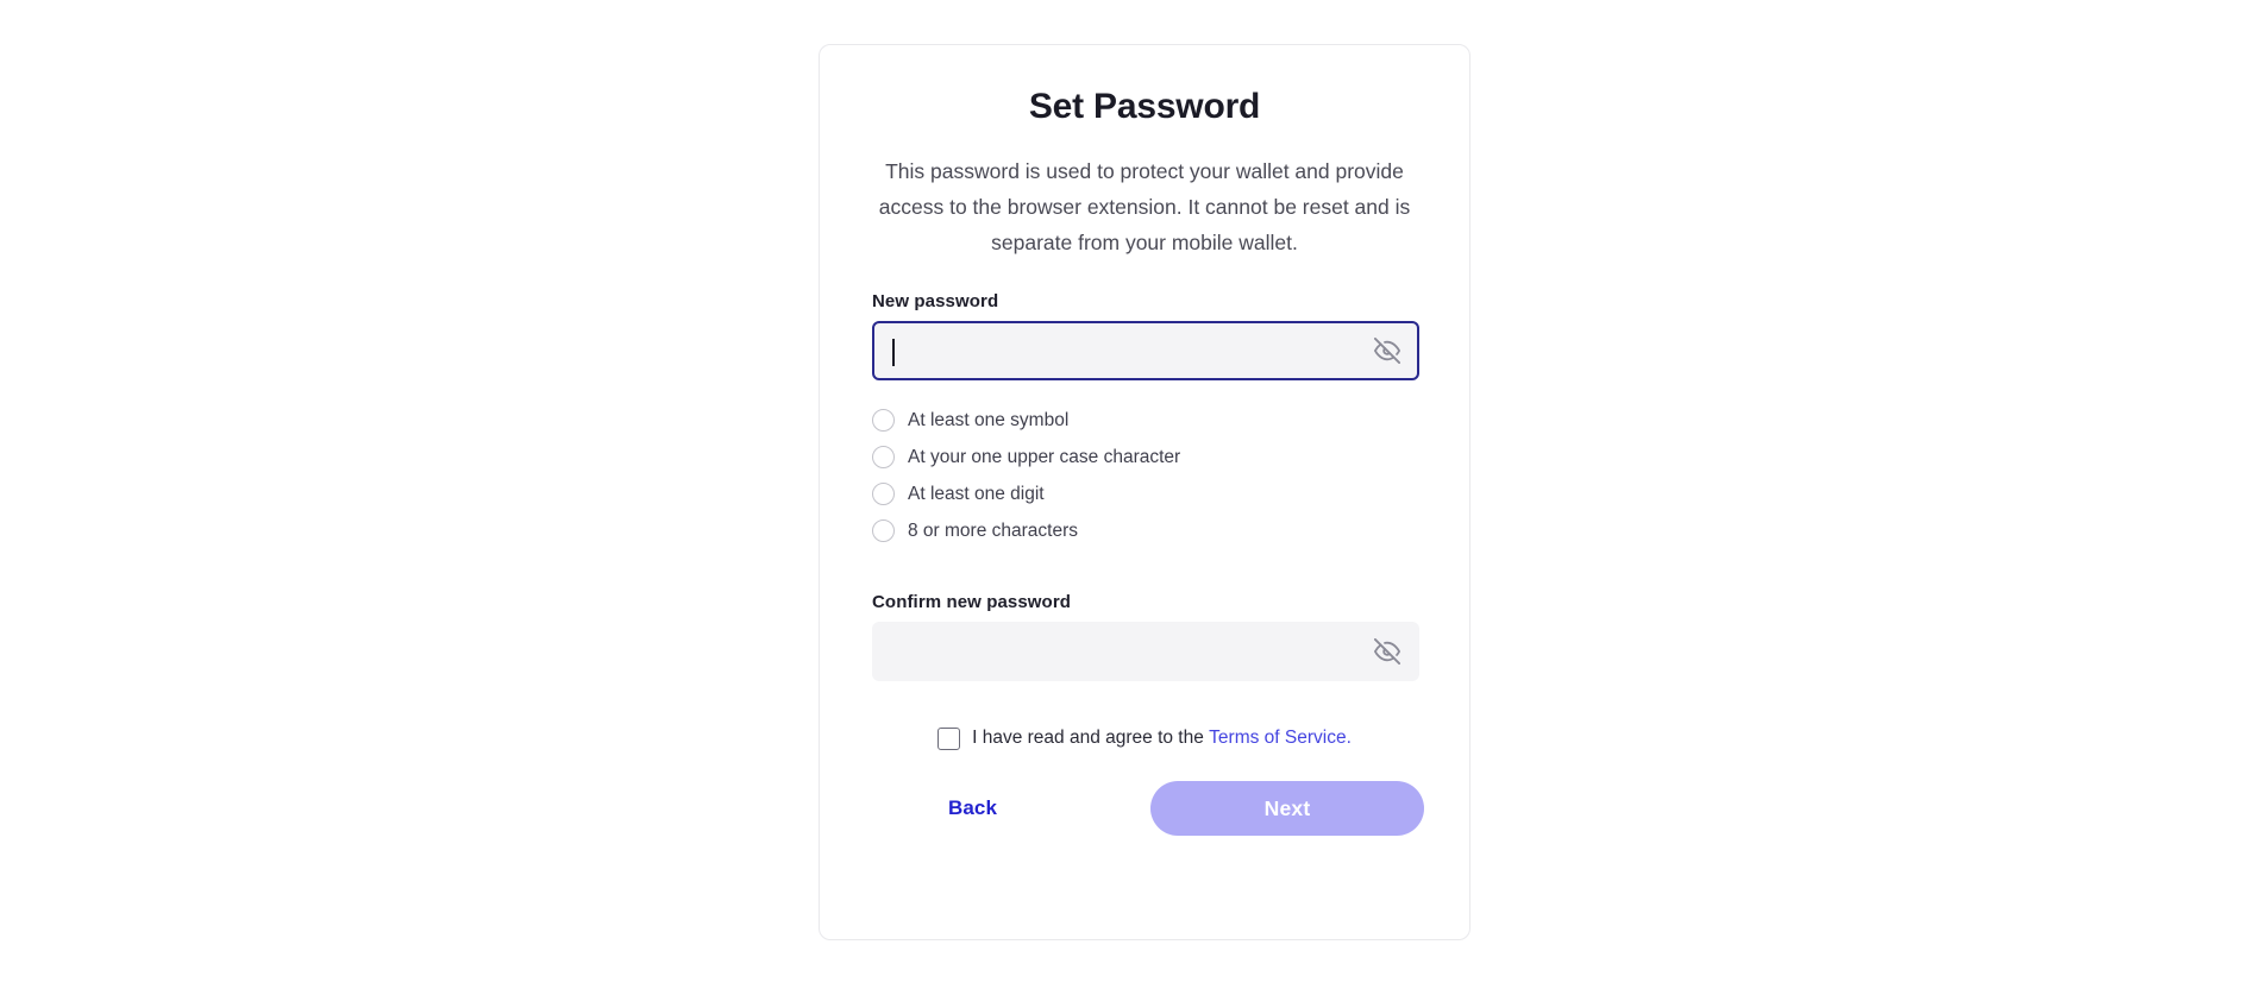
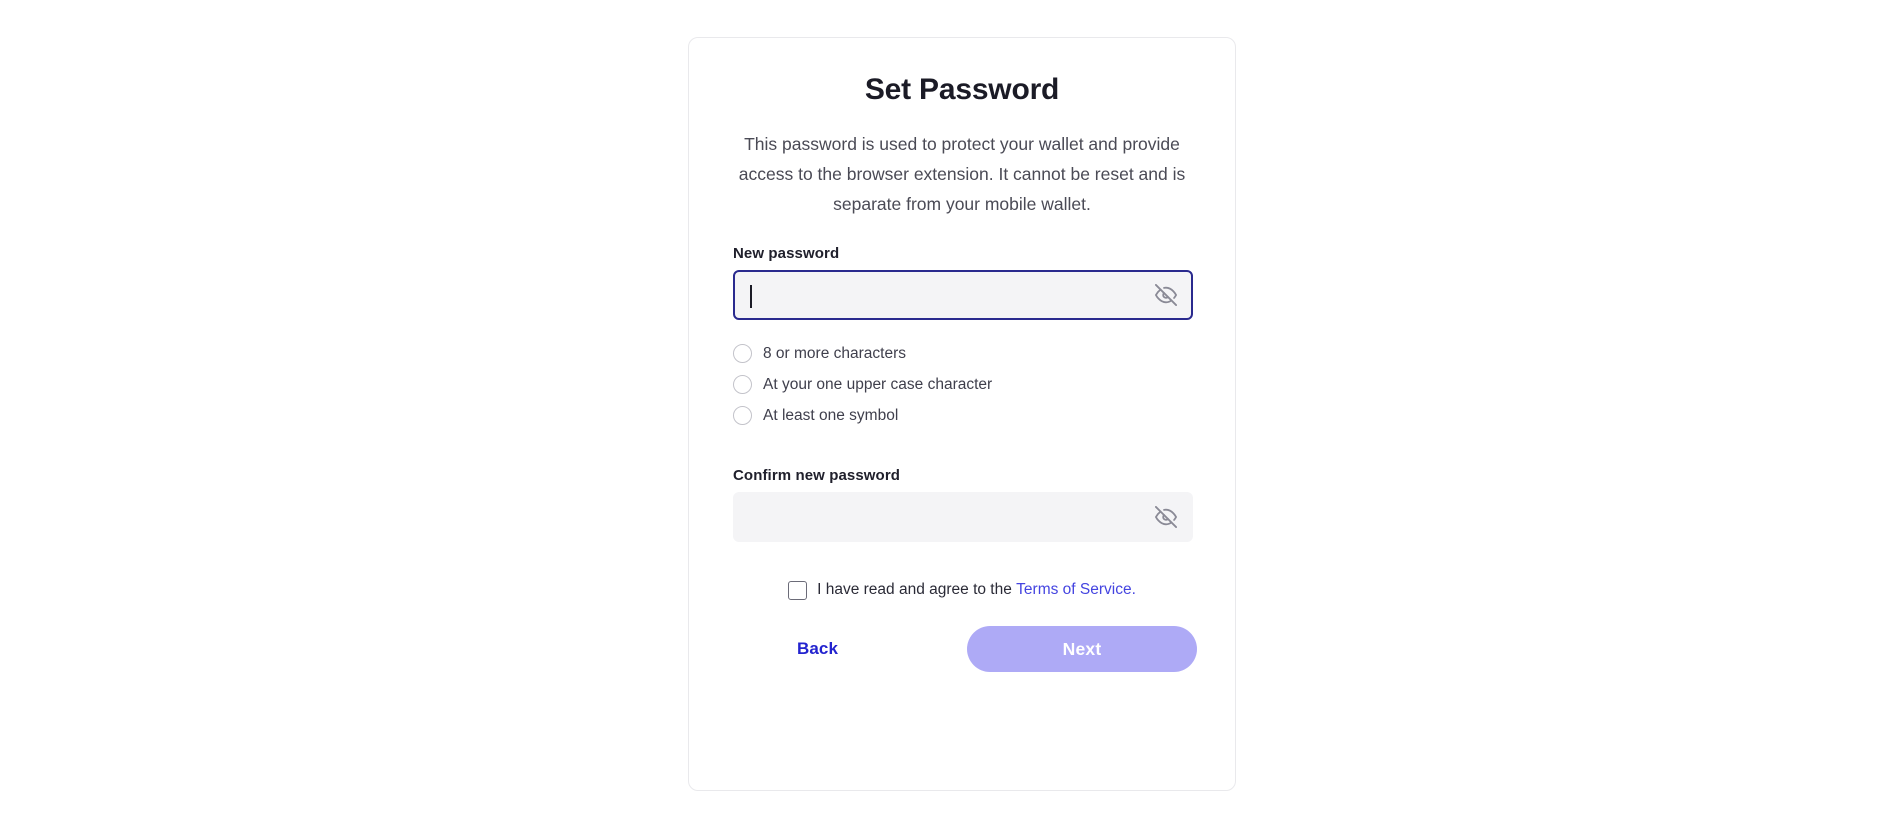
  Set Password
  This password is used to protect your wallet and provide access to the browser extension. It cannot be reset and is separate from your mobile wallet.
  New password
- At least one symbol
+ 8 or more characters
  At your one upper case character
- At least one digit
- 8 or more characters
+ At least one symbol
  Confirm new password
  I have read and agree to the Terms of Service.
  Back
  Next
